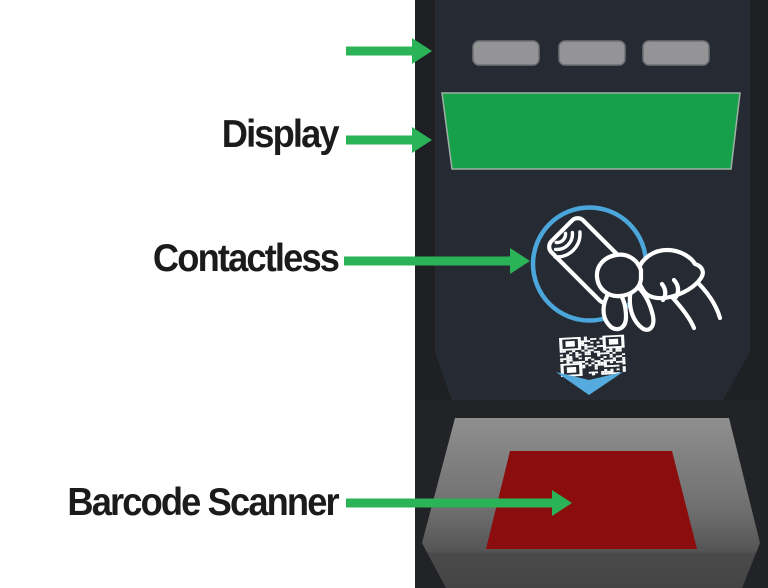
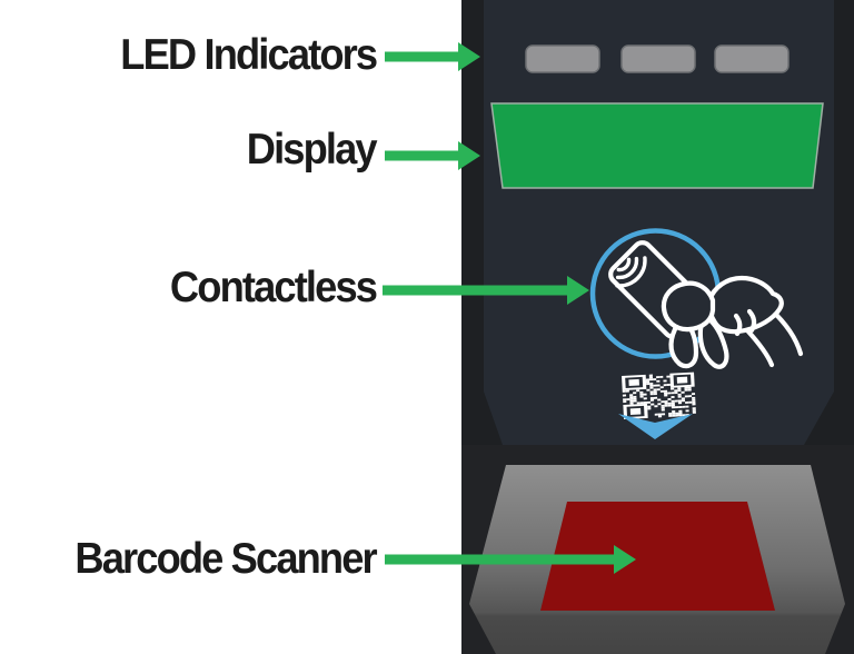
+ LED Indicators
  Display
  Contactless
  Barcode Scanner
